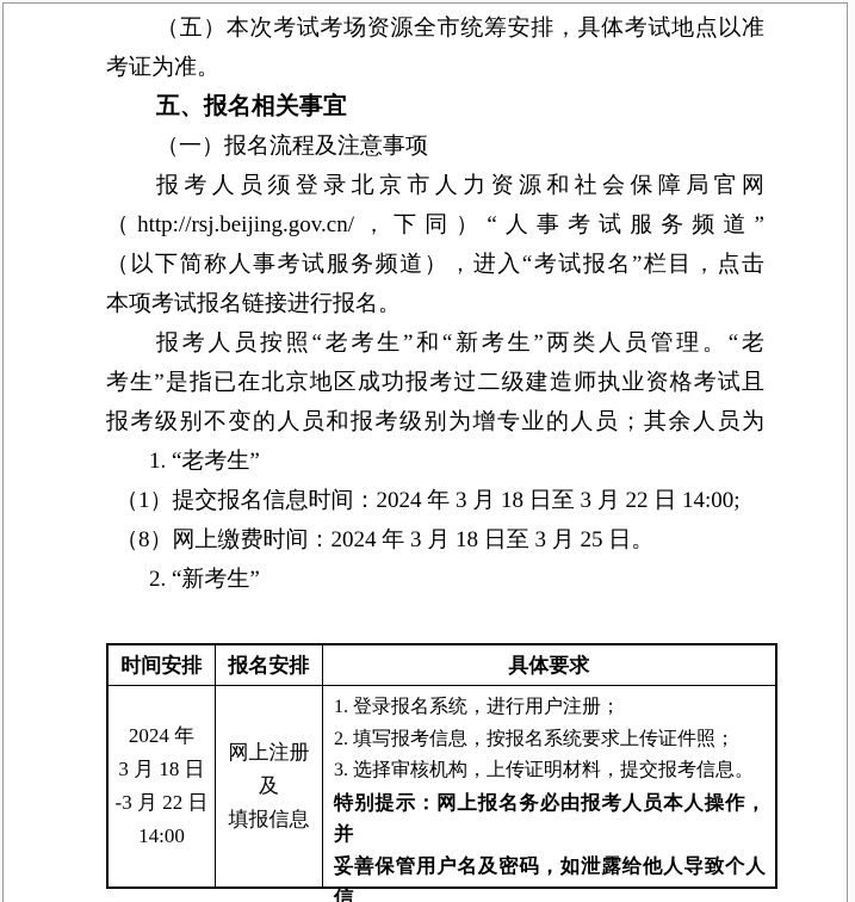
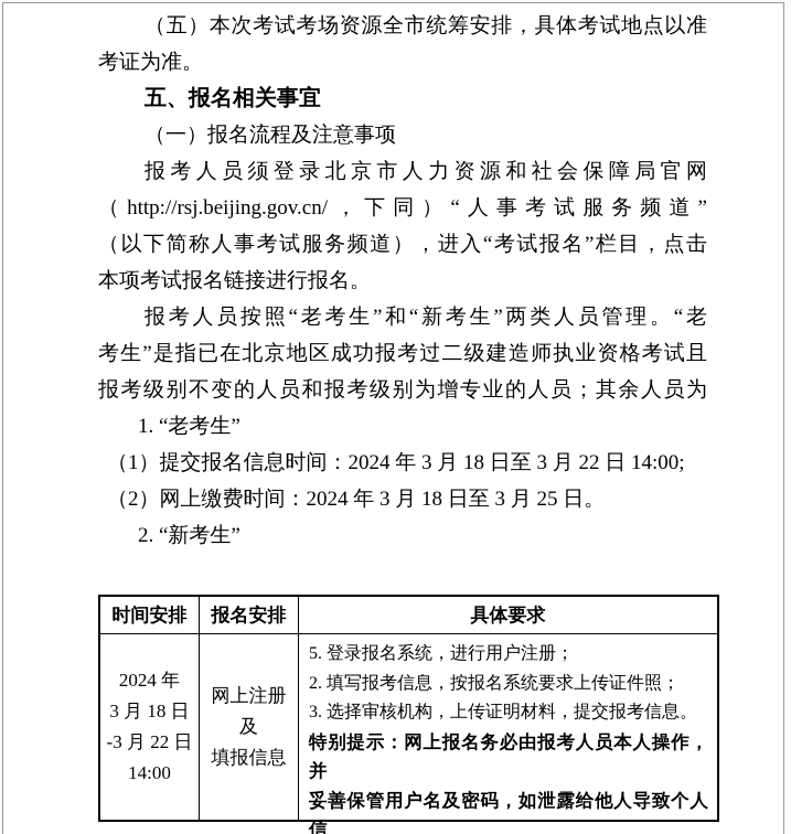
  （五）本次考试考场资源全市统筹安排，具体考试地点以准
  考证为准。
  五、报名相关事宜
  （一）报名流程及注意事项
  报考人员须登录北京市人力资源和社会保障局官网
  （http://rsj.beijing.gov.cn/，下同）“人事考试服务频道”
  （以下简称人事考试服务频道），进入“考试报名”栏目，点击
  本项考试报名链接进行报名。
  报考人员按照“老考生”和“新考生”两类人员管理。“老
  考生”是指已在北京地区成功报考过二级建造师执业资格考试且
  报考级别不变的人员和报考级别为增专业的人员；其余人员为
  1. “老考生”
  （1）提交报名信息时间：2024 年 3 月 18 日至 3 月 22 日 14:00;
- （8）网上缴费时间：2024 年 3 月 18 日至 3 月 25 日。
+ （2）网上缴费时间：2024 年 3 月 18 日至 3 月 25 日。
  2. “新考生”
  时间安排
  报名安排
  具体要求
  2024 年
  3 月 18 日
  -3 月 22 日
  14:00
  网上注册
  及
  填报信息
- 1. 登录报名系统，进行用户注册；
+ 5. 登录报名系统，进行用户注册；
  2. 填写报考信息，按报名系统要求上传证件照；
  3. 选择审核机构，上传证明材料，提交报考信息。
  特别提示：网上报名务必由报考人员本人操作，并
  妥善保管用户名及密码，如泄露给他人导致个人信
